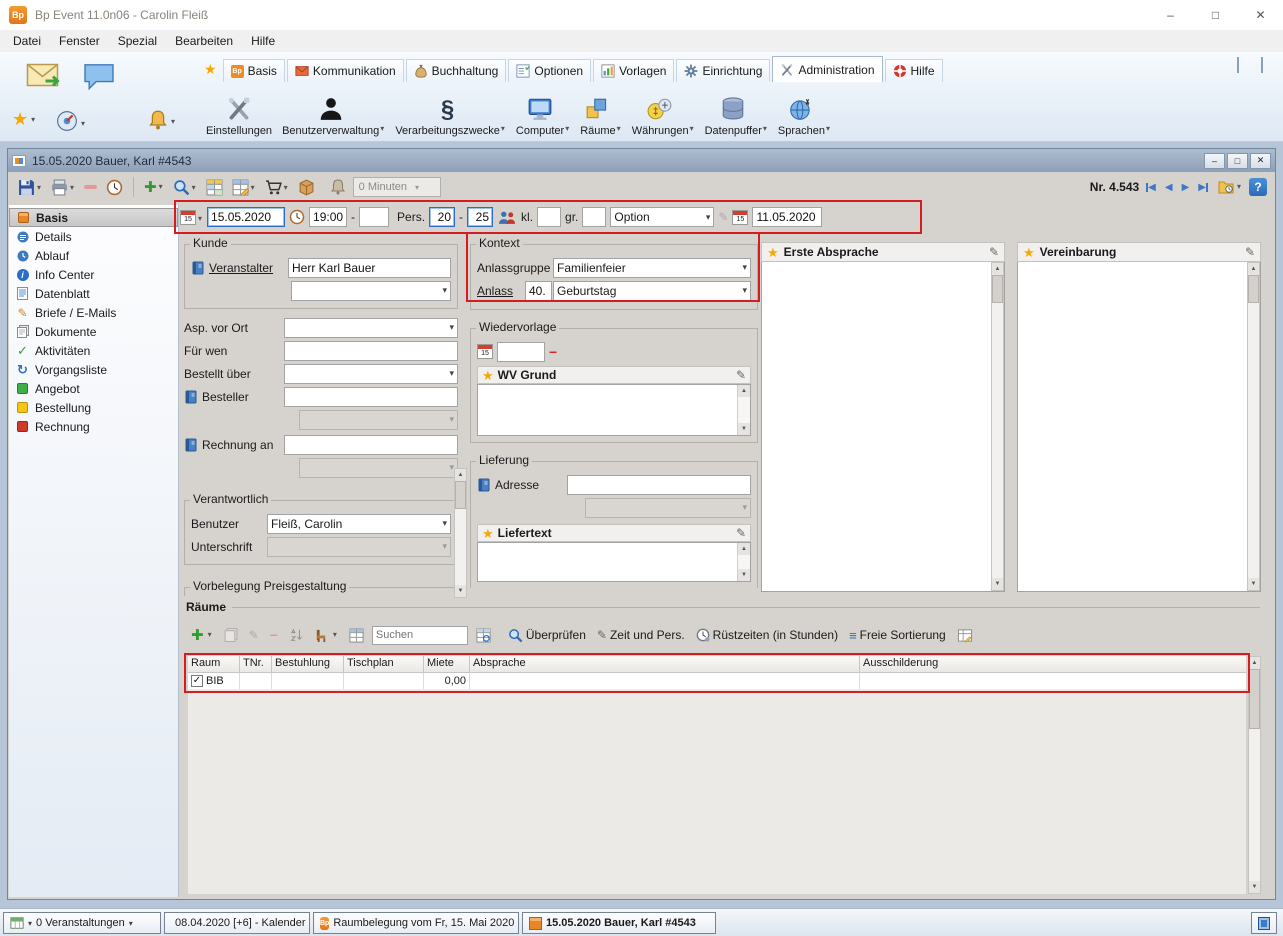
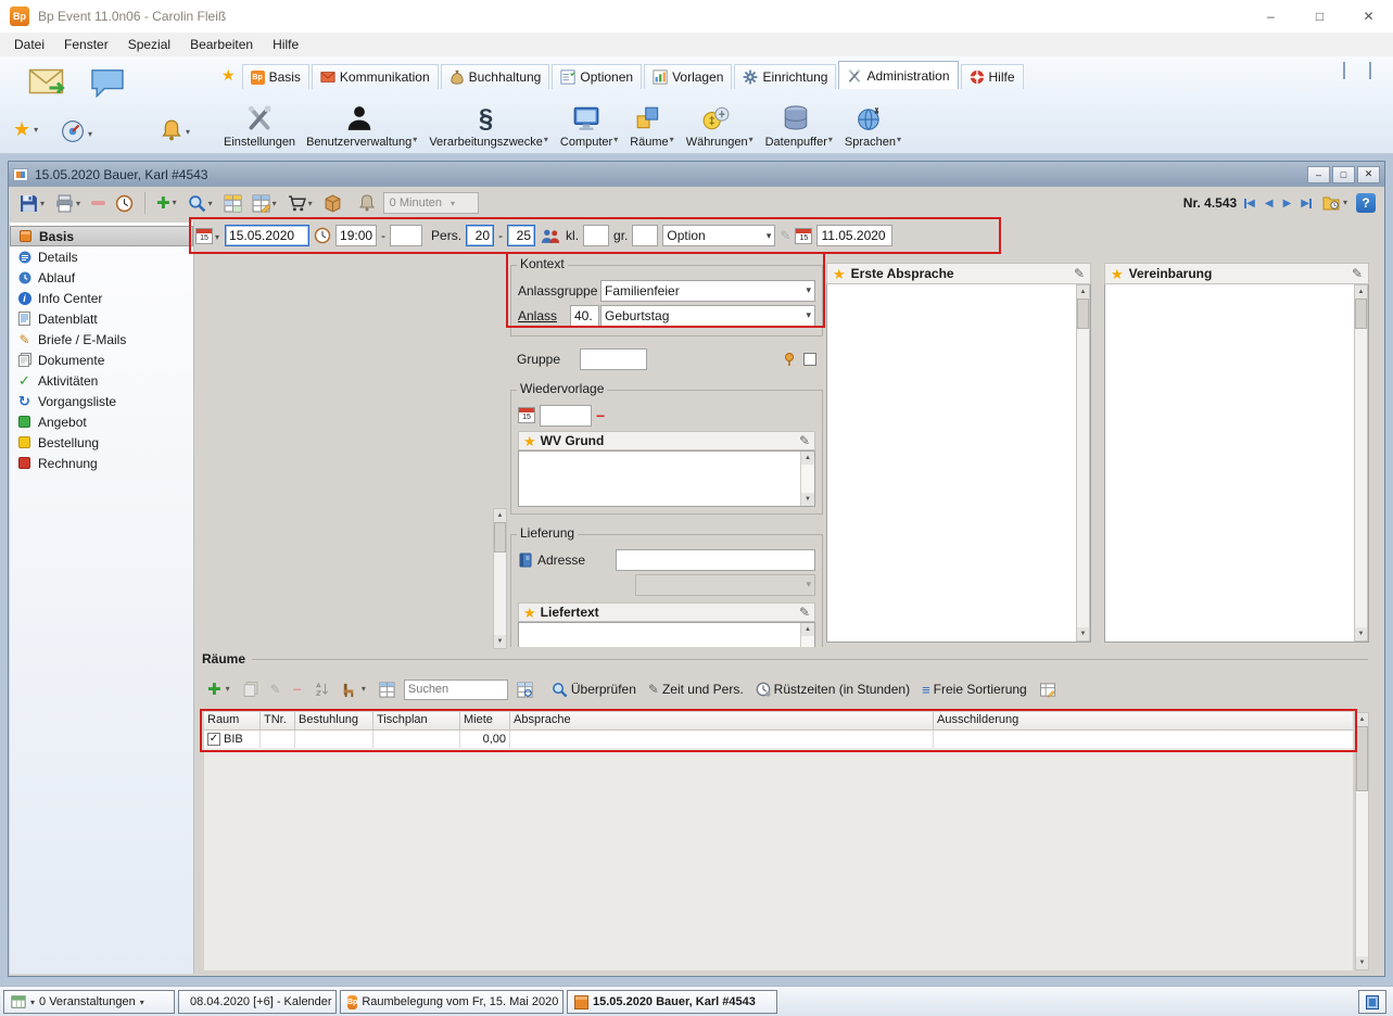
  Bp
  Bp Event 11.0n06 - Carolin Fleiß
  –
  □
  ✕
  Datei
  Fenster
  Spezial
  Bearbeiten
  Hilfe
  ★
  ★
  Basis
  Kommunikation
  Buchhaltung
  Optionen
  Vorlagen
  Einrichtung
  Administration
  Hilfe
  Einstellungen
  Benutzerverwaltung
  §
  Verarbeitungszwecke
  Computer
  Räume
  Währungen
  Datenpuffer
  Sprachen
  15.05.2020 Bauer, Karl #4543
  –
  □
  ✕
  ✚
  0 Minuten
  Nr. 4.543
  ◀
  ◀
  ▶
  ▶
  ?
  15.05.2020
  19:00
  -
  Pers.
  20
  -
  25
  kl.
  gr.
  Option
  ✎
  11.05.2020
  Basis
  Details
  Ablauf
  i
  Info Center
  Datenblatt
  ✎
  Briefe / E-Mails
  Dokumente
  ✓
  Aktivitäten
  ↻
  Vorgangsliste
  Angebot
  Bestellung
  Rechnung
- Kunde
- Veranstalter
- Herr Karl Bauer
- Asp. vor Ort
- Für wen
- Bestellt über
- Besteller
- Rechnung an
- Verantwortlich
- Benutzer
- Fleiß, Carolin
- Unterschrift
- Vorbelegung Preisgestaltung
  Kontext
  Anlassgruppe
  Familienfeier
  Anlass
  40.
  Geburtstag
+ Gruppe
  Wiedervorlage
  −
  ★
  WV Grund
  ✎
  Lieferung
  Adresse
  ★
  Liefertext
  ✎
  ★
  Erste Absprache
  ✎
  ★
  Vereinbarung
  ✎
  Räume
  ✚
  ✎
  −
  Suchen
  Überprüfen
  ✎
  Zeit und Pers.
  Rüstzeiten (in Stunden)
  ≡
  Freie Sortierung
  Raum
  TNr.
  Bestuhlung
  Tischplan
  Miete
  Absprache
  Ausschilderung
  BIB
  0,00
  0 Veranstaltungen
  08.04.2020 [+6] - Kalender
  Raumbelegung vom Fr, 15. Mai 2020
  15.05.2020 Bauer, Karl #4543
